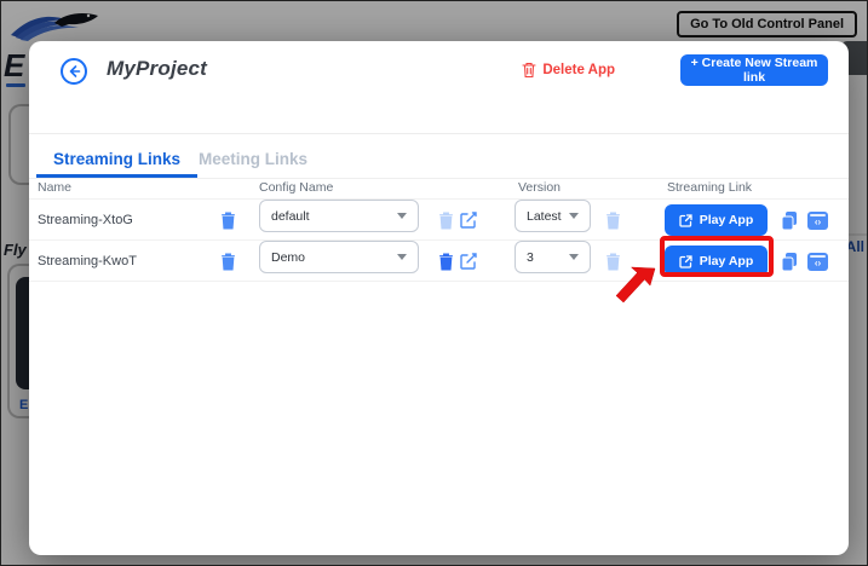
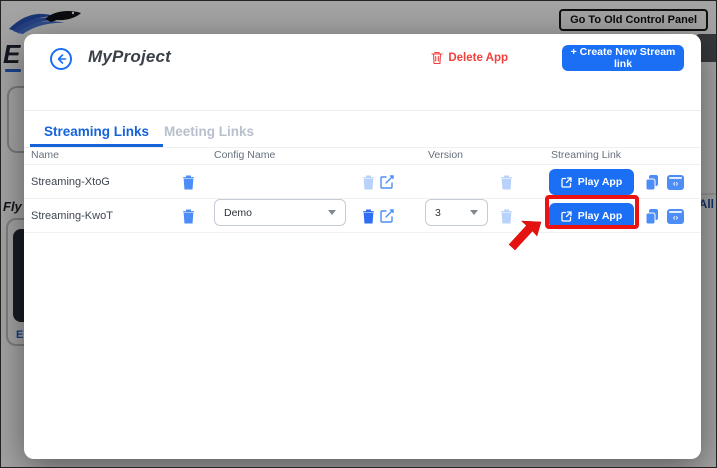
  Go To Old Control Panel
  E
  Fly
  E
  All
  MyProject
  Delete App
  + Create New Stream link
  Streaming Links
  Meeting Links
  Name
  Config Name
  Version
  Streaming Link
  Streaming-XtoG
- default
- Latest
  Play App
  ‹›
  Streaming-KwoT
  Demo
  3
  Play App
  ‹›
